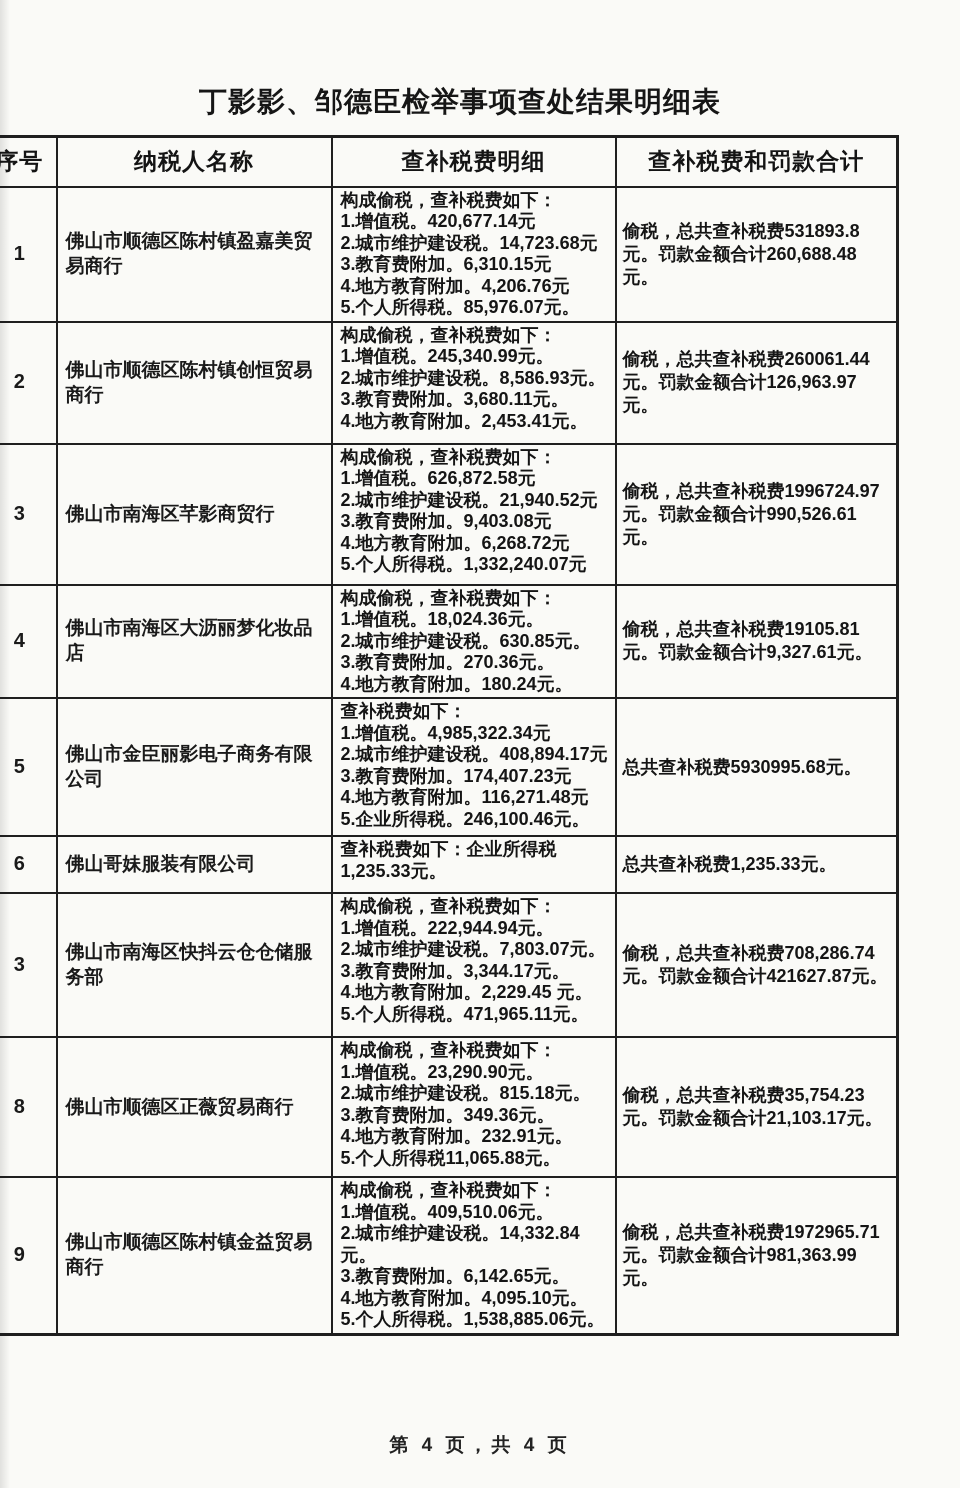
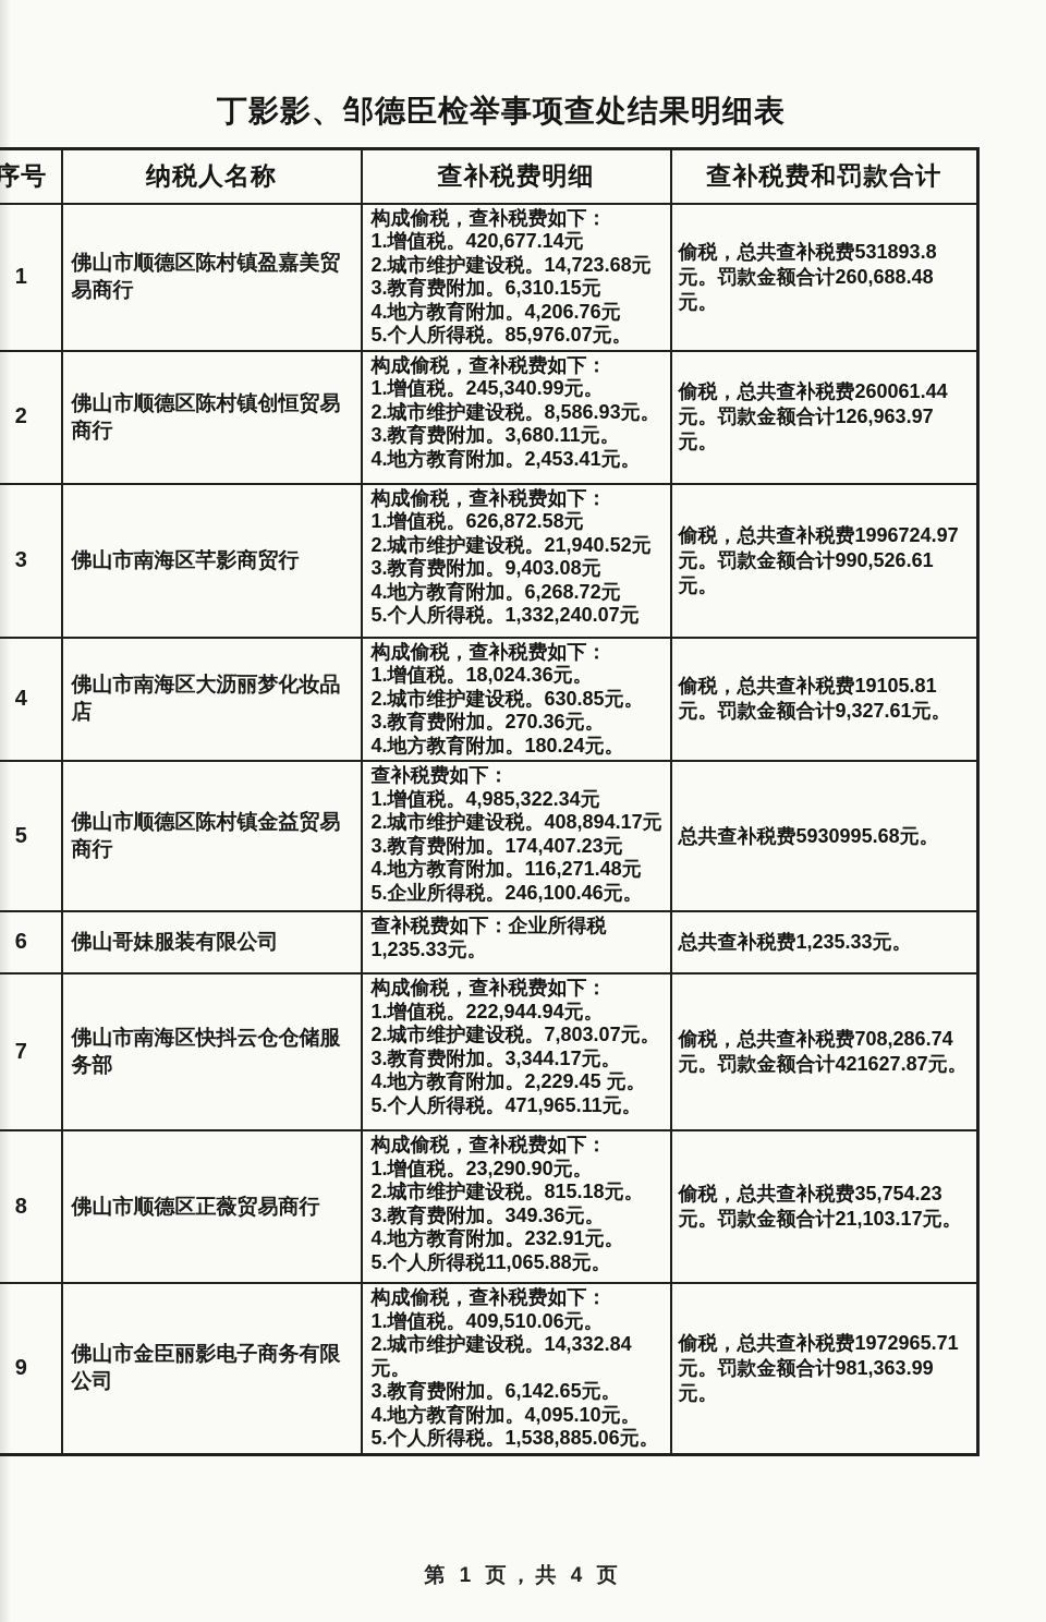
  丁影影、邹德臣检举事项查处结果明细表
  序号	纳税人名称	查补税费明细	查补税费和罚款合计
  1	佛山市顺德区陈村镇盈嘉美贸易商行	构成偷税，查补税费如下： 1.增值税。420,677.14元 2.城市维护建设税。14,723.68元 3.教育费附加。6,310.15元 4.地方教育附加。4,206.76元 5.个人所得税。85,976.07元。	偷税，总共查补税费531893.8元。罚款金额合计260,688.48元。
  2	佛山市顺德区陈村镇创恒贸易商行	构成偷税，查补税费如下： 1.增值税。245,340.99元。 2.城市维护建设税。8,586.93元。 3.教育费附加。3,680.11元。 4.地方教育附加。2,453.41元。	偷税，总共查补税费260061.44元。罚款金额合计126,963.97元。
  3	佛山市南海区芊影商贸行	构成偷税，查补税费如下： 1.增值税。626,872.58元 2.城市维护建设税。21,940.52元 3.教育费附加。9,403.08元 4.地方教育附加。6,268.72元 5.个人所得税。1,332,240.07元	偷税，总共查补税费1996724.97元。罚款金额合计990,526.61元。
  4	佛山市南海区大沥丽梦化妆品店	构成偷税，查补税费如下： 1.增值税。18,024.36元。 2.城市维护建设税。630.85元。 3.教育费附加。270.36元。 4.地方教育附加。180.24元。	偷税，总共查补税费19105.81元。罚款金额合计9,327.61元。
- 5	佛山市金臣丽影电子商务有限公司	查补税费如下： 1.增值税。4,985,322.34元 2.城市维护建设税。408,894.17元 3.教育费附加。174,407.23元 4.地方教育附加。116,271.48元 5.企业所得税。246,100.46元。	总共查补税费5930995.68元。
+ 5	佛山市顺德区陈村镇金益贸易商行	查补税费如下： 1.增值税。4,985,322.34元 2.城市维护建设税。408,894.17元 3.教育费附加。174,407.23元 4.地方教育附加。116,271.48元 5.企业所得税。246,100.46元。	总共查补税费5930995.68元。
  6	佛山哥妹服装有限公司	查补税费如下：企业所得税 1,235.33元。	总共查补税费1,235.33元。
- 3	佛山市南海区快抖云仓仓储服务部	构成偷税，查补税费如下： 1.增值税。222,944.94元。 2.城市维护建设税。7,803.07元。 3.教育费附加。3,344.17元。 4.地方教育附加。2,229.45 元。 5.个人所得税。471,965.11元。	偷税，总共查补税费708,286.74元。罚款金额合计421627.87元。
+ 7	佛山市南海区快抖云仓仓储服务部	构成偷税，查补税费如下： 1.增值税。222,944.94元。 2.城市维护建设税。7,803.07元。 3.教育费附加。3,344.17元。 4.地方教育附加。2,229.45 元。 5.个人所得税。471,965.11元。	偷税，总共查补税费708,286.74元。罚款金额合计421627.87元。
  8	佛山市顺德区正薇贸易商行	构成偷税，查补税费如下： 1.增值税。23,290.90元。 2.城市维护建设税。815.18元。 3.教育费附加。349.36元。 4.地方教育附加。232.91元。 5.个人所得税11,065.88元。	偷税，总共查补税费35,754.23元。罚款金额合计21,103.17元。
- 9	佛山市顺德区陈村镇金益贸易商行	构成偷税，查补税费如下： 1.增值税。409,510.06元。 2.城市维护建设税。14,332.84元。 3.教育费附加。6,142.65元。 4.地方教育附加。4,095.10元。 5.个人所得税。1,538,885.06元。	偷税，总共查补税费1972965.71元。罚款金额合计981,363.99元。
+ 9	佛山市金臣丽影电子商务有限公司	构成偷税，查补税费如下： 1.增值税。409,510.06元。 2.城市维护建设税。14,332.84元。 3.教育费附加。6,142.65元。 4.地方教育附加。4,095.10元。 5.个人所得税。1,538,885.06元。	偷税，总共查补税费1972965.71元。罚款金额合计981,363.99元。
- 第 4 页，共 4 页
+ 第 1 页，共 4 页
